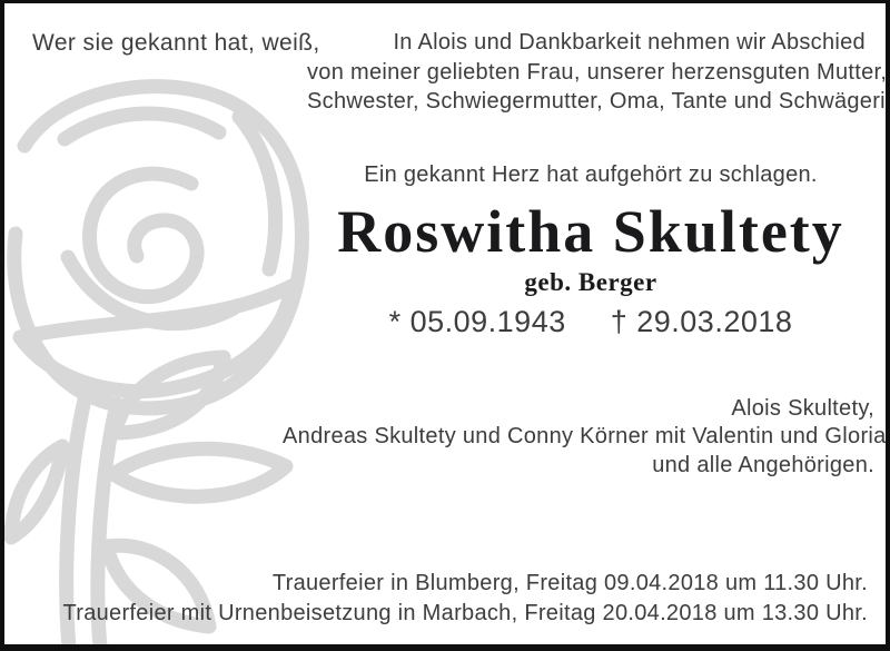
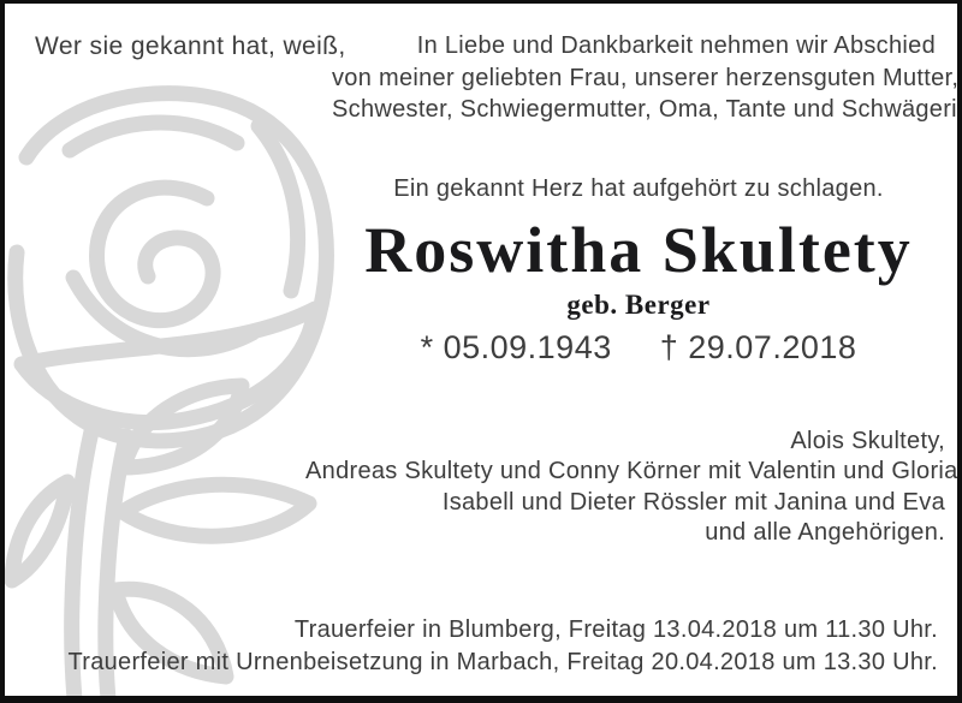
  Wer sie gekannt hat, weiß,
- In Alois und Dankbarkeit nehmen wir Abschied
+ In Liebe und Dankbarkeit nehmen wir Abschied
  von meiner geliebten Frau, unserer herzensguten Mutter,
  Schwester, Schwiegermutter, Oma, Tante und Schwägeri
  Ein gekannt Herz hat aufgehört zu schlagen.
  Roswitha Skultety
  geb. Berger
- * 05.09.1943 † 29.03.2018
+ * 05.09.1943 † 29.07.2018
  Alois Skultety,
  Andreas Skultety und Conny Körner mit Valentin und Gloria
+ Isabell und Dieter Rössler mit Janina und Eva
  und alle Angehörigen.
- Trauerfeier in Blumberg, Freitag 09.04.2018 um 11.30 Uhr.
+ Trauerfeier in Blumberg, Freitag 13.04.2018 um 11.30 Uhr.
  Trauerfeier mit Urnenbeisetzung in Marbach, Freitag 20.04.2018 um 13.30 Uhr.
